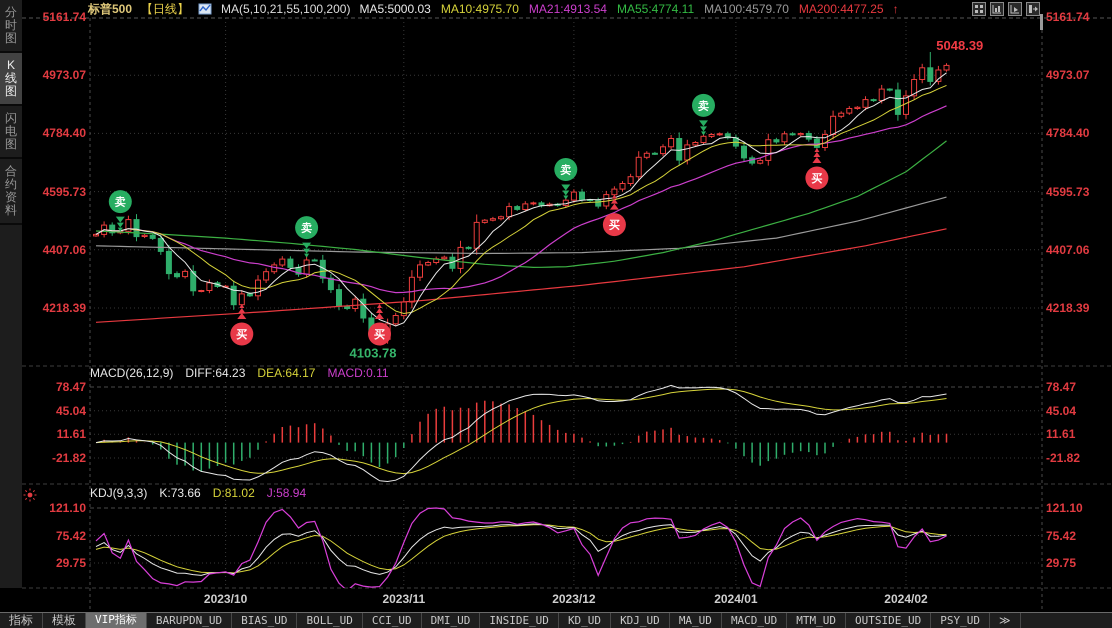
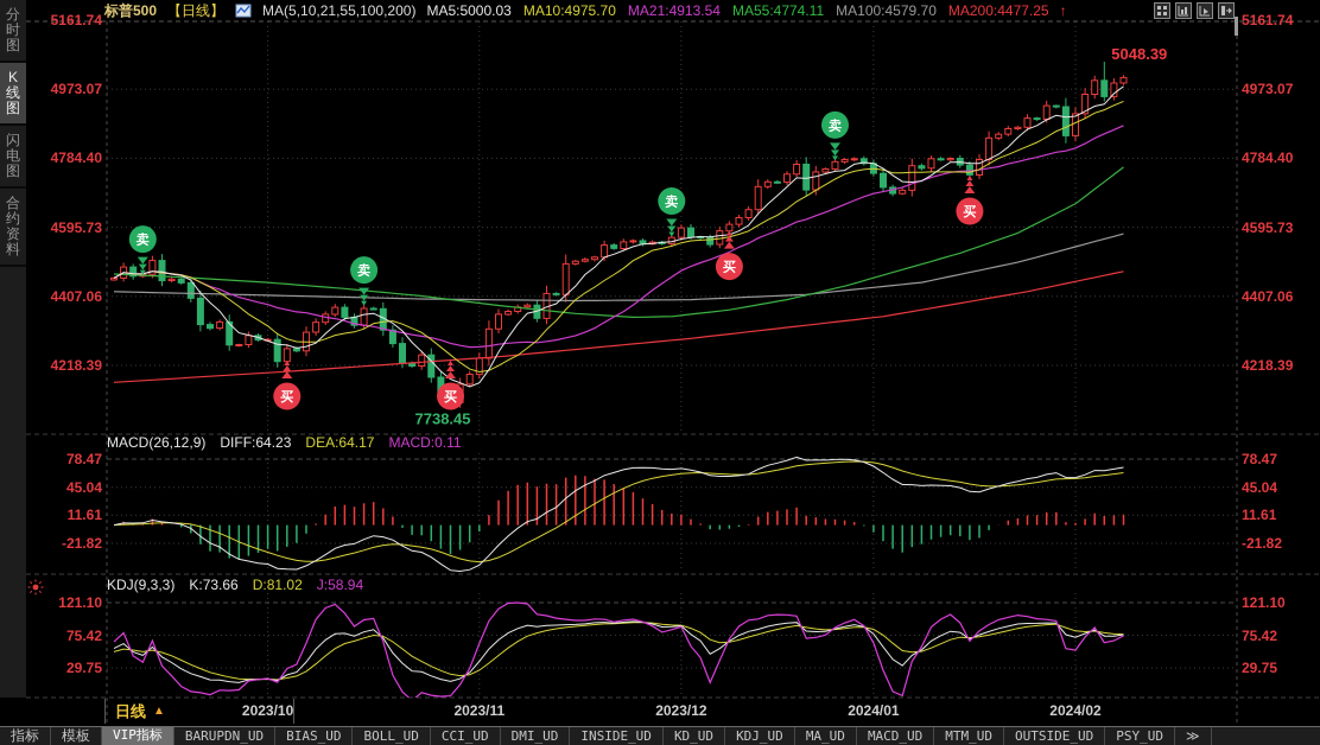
  分
  时
  图
  K
  线
  图
  闪
  电
  图
  合
  约
  资
  料
  标普500
  【日线】
  MA(5,10,21,55,100,200)
  MA5:5000.03
  MA10:4975.70
  MA21:4913.54
  MA55:4774.11
  MA100:4579.70
  MA200:4477.25
  ↑
  卖
  卖
  卖
  卖
  买
  买
  买
  买
  5048.39
- 4103.78
+ 7738.45
  MACD(26,12,9)
  DIFF:64.23
  DEA:64.17
  MACD:0.11
  KDJ(9,3,3)
  K:73.66
  D:81.02
  J:58.94
+ 日线
+ ▲
  指标
  模板
  VIP指标
  BARUPDN_UD
  BIAS_UD
  BOLL_UD
  CCI_UD
  DMI_UD
  INSIDE_UD
  KD_UD
  KDJ_UD
  MA_UD
  MACD_UD
  MTM_UD
  OUTSIDE_UD
  PSY_UD
  ≫
  5161.74
  5161.74
  4973.07
  4973.07
  4784.40
  4784.40
  4595.73
  4595.73
  4407.06
  4407.06
  4218.39
  4218.39
  78.47
  78.47
  45.04
  45.04
  11.61
  11.61
  -21.82
  -21.82
  121.10
  121.10
  75.42
  75.42
  29.75
  29.75
  2023/10
  2023/11
  2023/12
  2024/01
  2024/02
